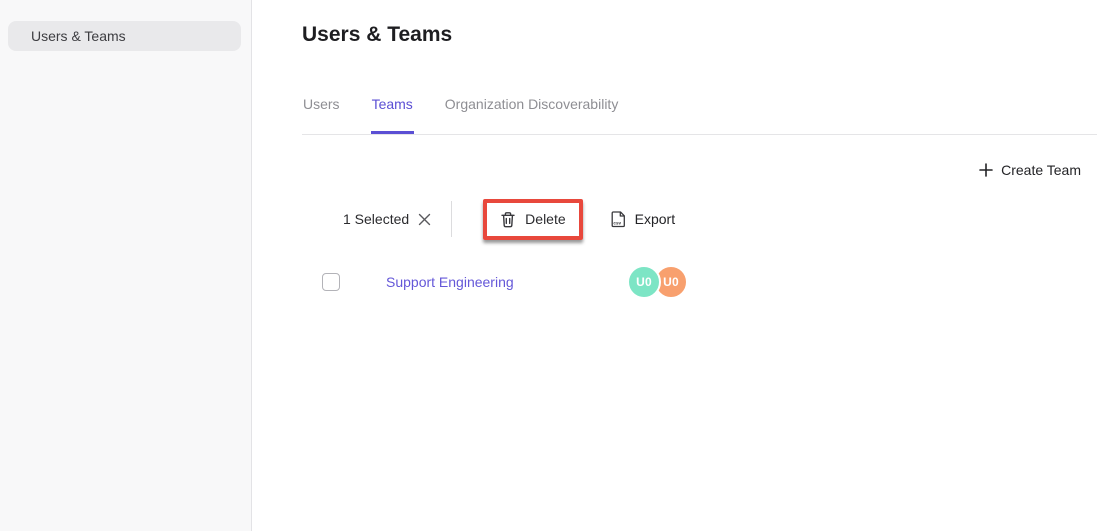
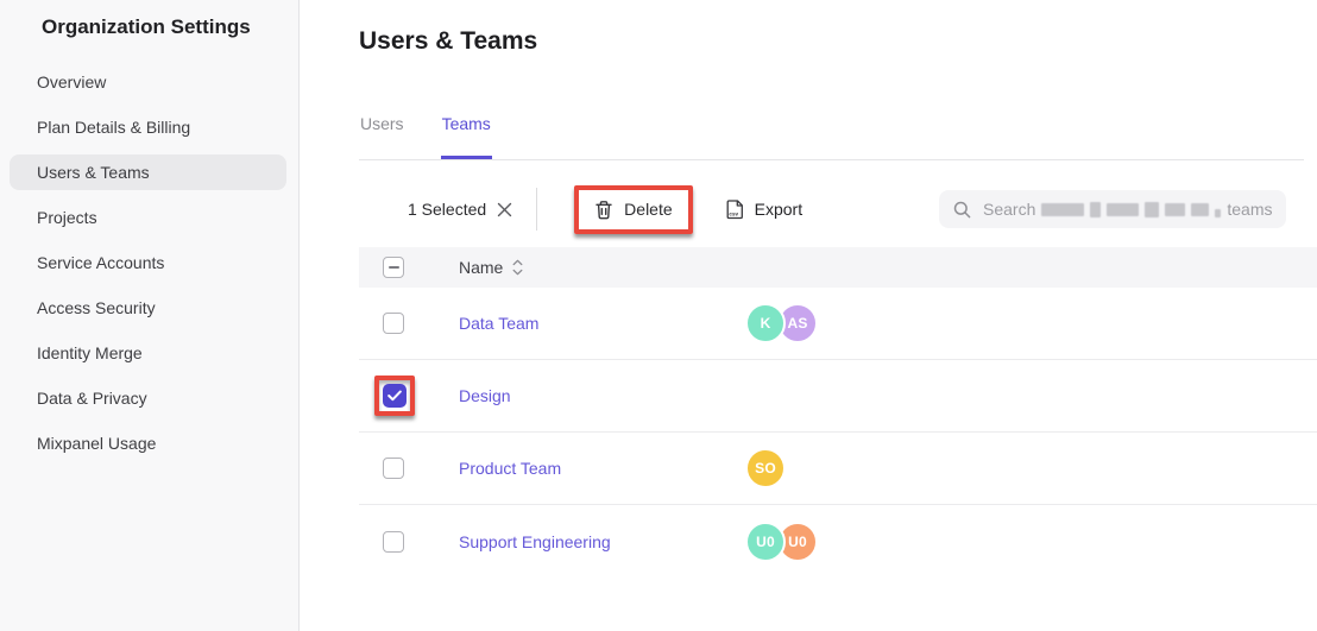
+ Organization Settings
+ Overview
+ Plan Details & Billing
  Users & Teams
+ Projects
+ Service Accounts
+ Access Security
+ Identity Merge
+ Data & Privacy
+ Mixpanel Usage
  Users & Teams
  Users
  Teams
- Organization Discoverability
- Create Team
  1 Selected
  Delete
  Export
+ Search
+ teams
+ Name
+ Data Team
+ K
+ AS
+ Design
+ Product Team
+ SO
  Support Engineering
  U0
  U0
